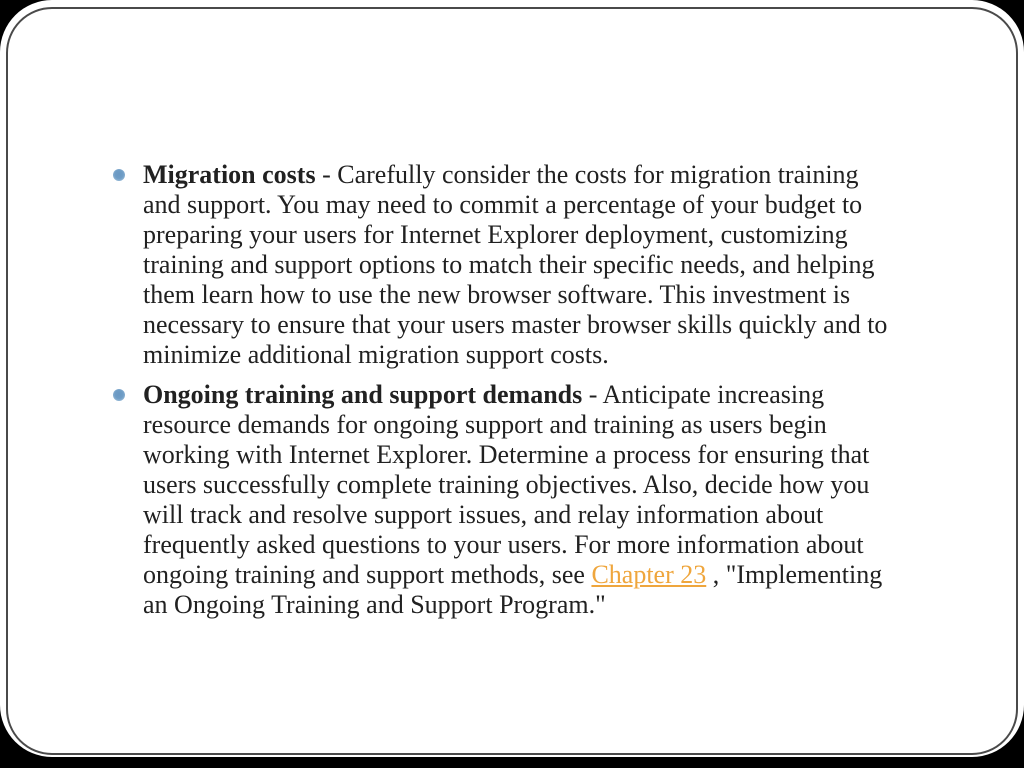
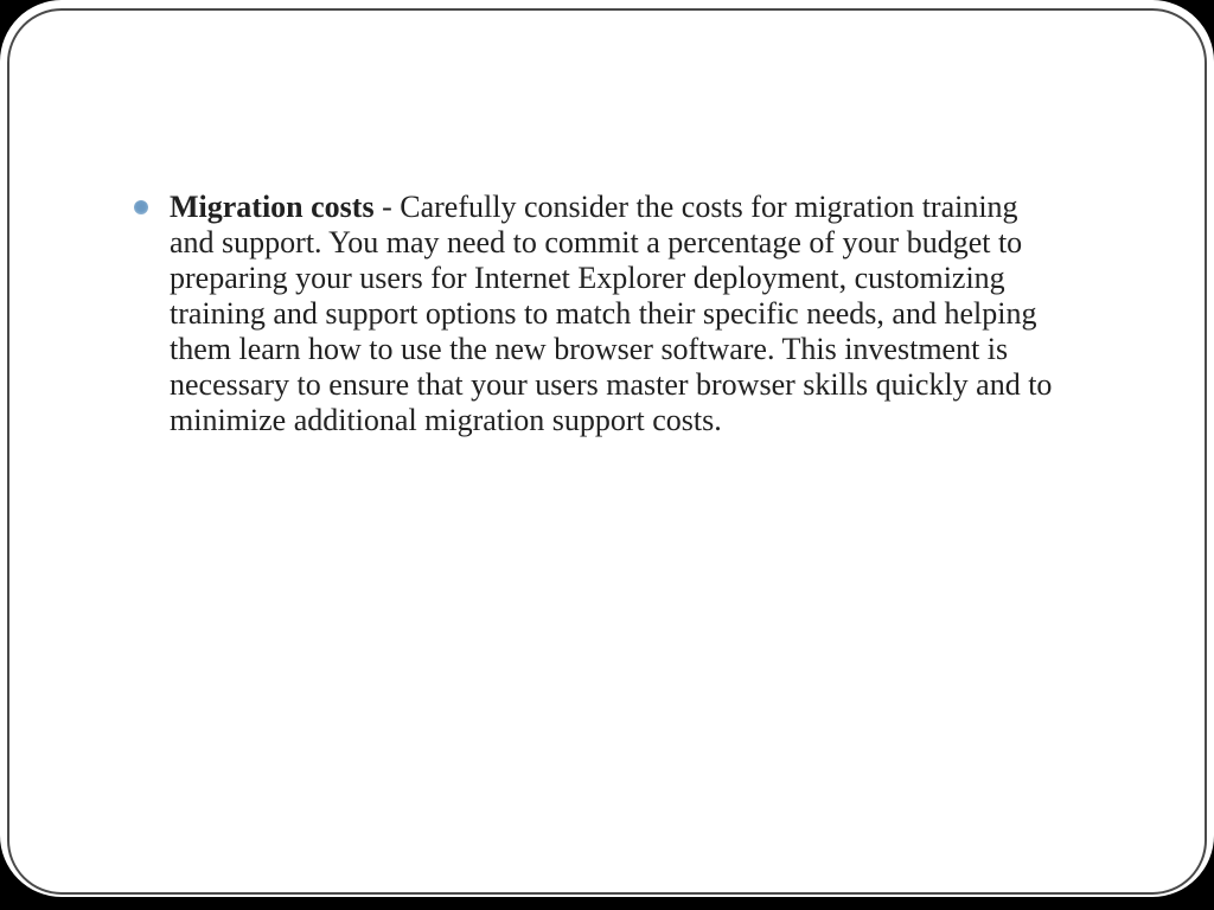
  Migration costs - Carefully consider the costs for migration training
  and support. You may need to commit a percentage of your budget to
  preparing your users for Internet Explorer deployment, customizing
  training and support options to match their specific needs, and helping
  them learn how to use the new browser software. This investment is
  necessary to ensure that your users master browser skills quickly and to
  minimize additional migration support costs.
- Ongoing training and support demands - Anticipate increasing
- resource demands for ongoing support and training as users begin
- working with Internet Explorer. Determine a process for ensuring that
- users successfully complete training objectives. Also, decide how you
- will track and resolve support issues, and relay information about
- frequently asked questions to your users. For more information about
- ongoing training and support methods, see Chapter 23 , "Implementing
- an Ongoing Training and Support Program."
